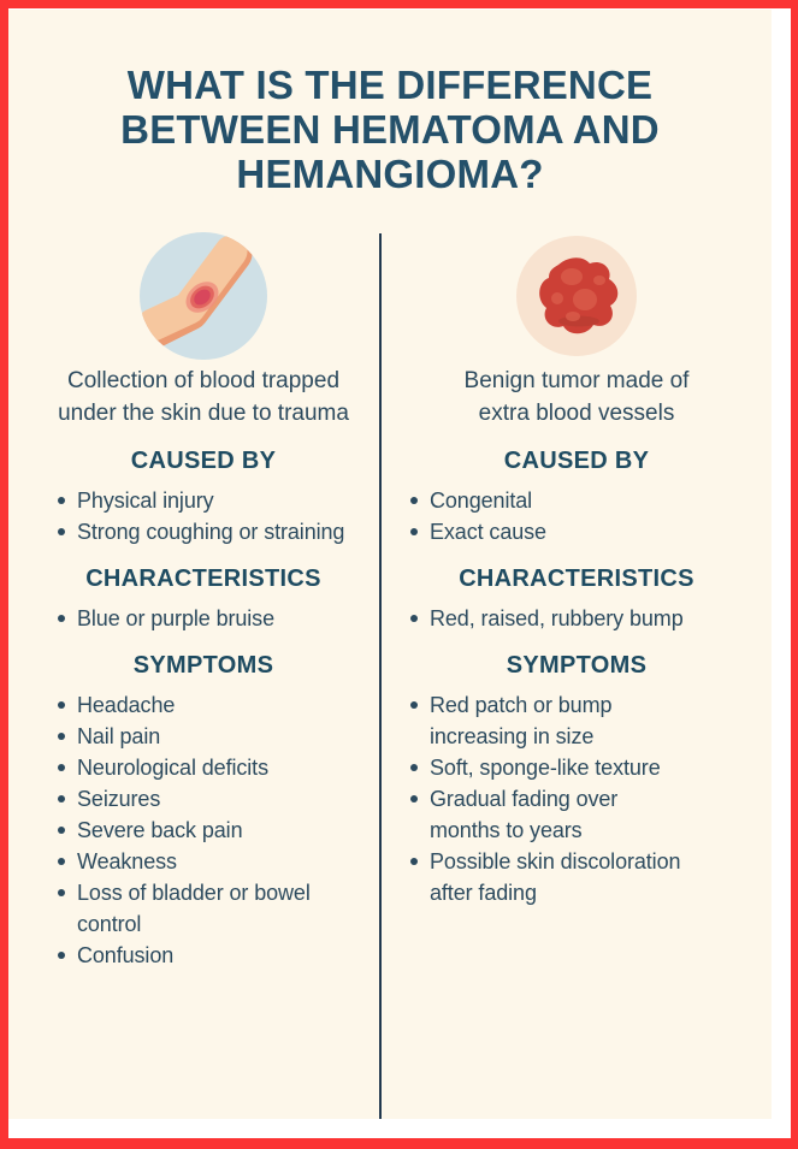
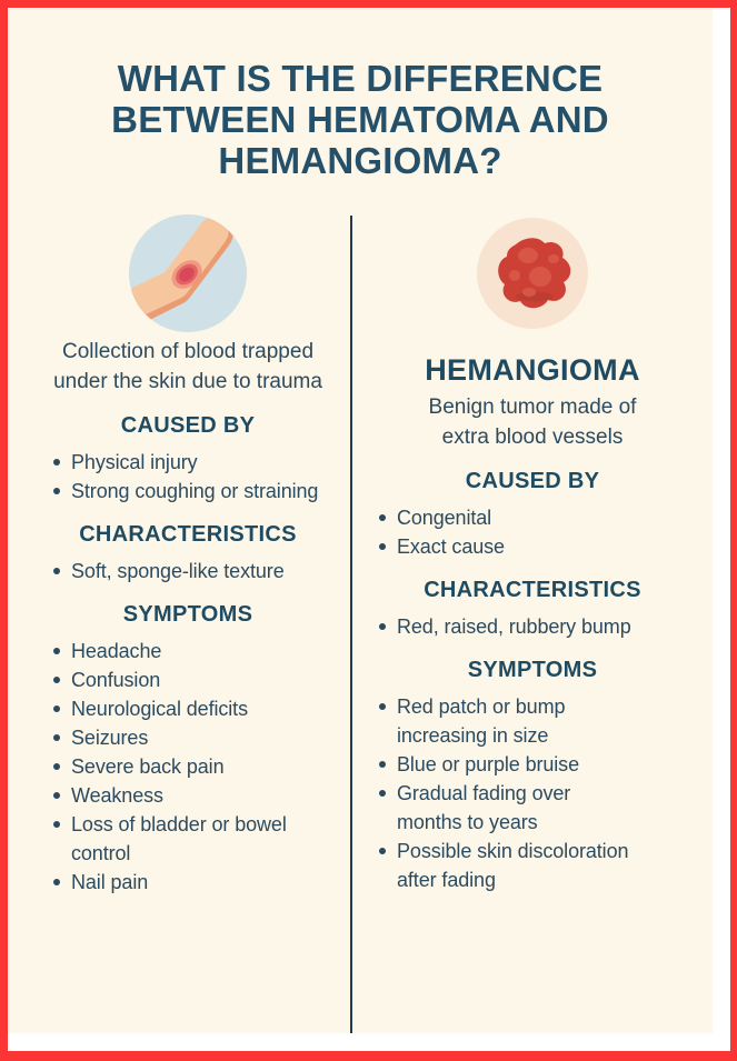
  WHAT IS THE DIFFERENCE
  BETWEEN HEMATOMA AND
  HEMANGIOMA?
  Collection of blood trapped
  under the skin due to trauma
  CAUSED BY
  Physical injury
  Strong coughing or straining
  CHARACTERISTICS
- Blue or purple bruise
+ Soft, sponge-like texture
  SYMPTOMS
  Headache
- Nail pain
+ Confusion
  Neurological deficits
  Seizures
  Severe back pain
  Weakness
  Loss of bladder or bowel
  control
- Confusion
+ Nail pain
+ HEMANGIOMA
  Benign tumor made of
  extra blood vessels
  CAUSED BY
  Congenital
  Exact cause
  CHARACTERISTICS
  Red, raised, rubbery bump
  SYMPTOMS
  Red patch or bump
  increasing in size
- Soft, sponge-like texture
+ Blue or purple bruise
  Gradual fading over
  months to years
  Possible skin discoloration
  after fading
